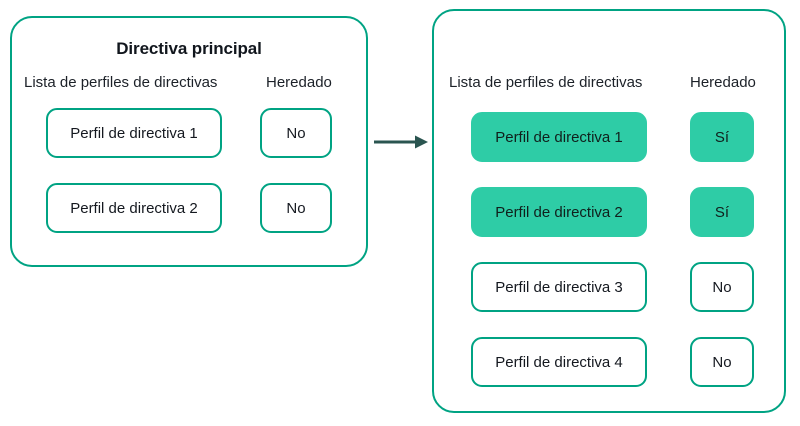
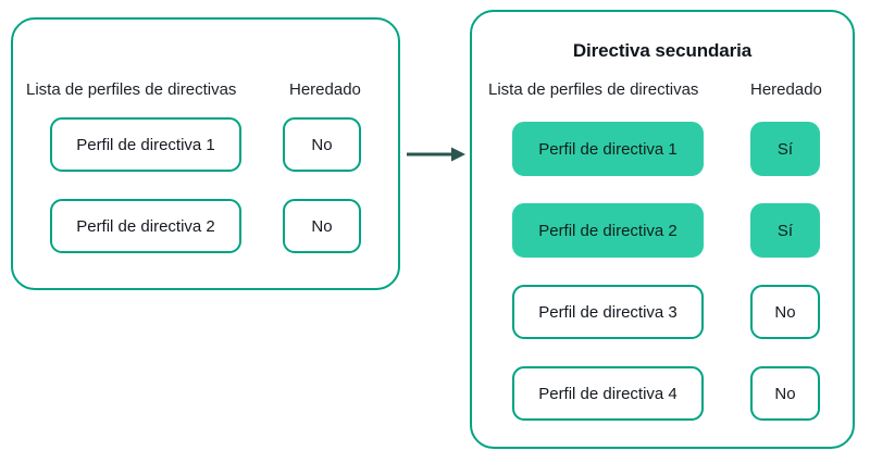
- Directiva principal
  Lista de perfiles de directivas
  Heredado
  Perfil de directiva 1
  No
  Perfil de directiva 2
  No
+ Directiva secundaria
  Lista de perfiles de directivas
  Heredado
  Perfil de directiva 1
  Sí
  Perfil de directiva 2
  Sí
  Perfil de directiva 3
  No
  Perfil de directiva 4
  No
